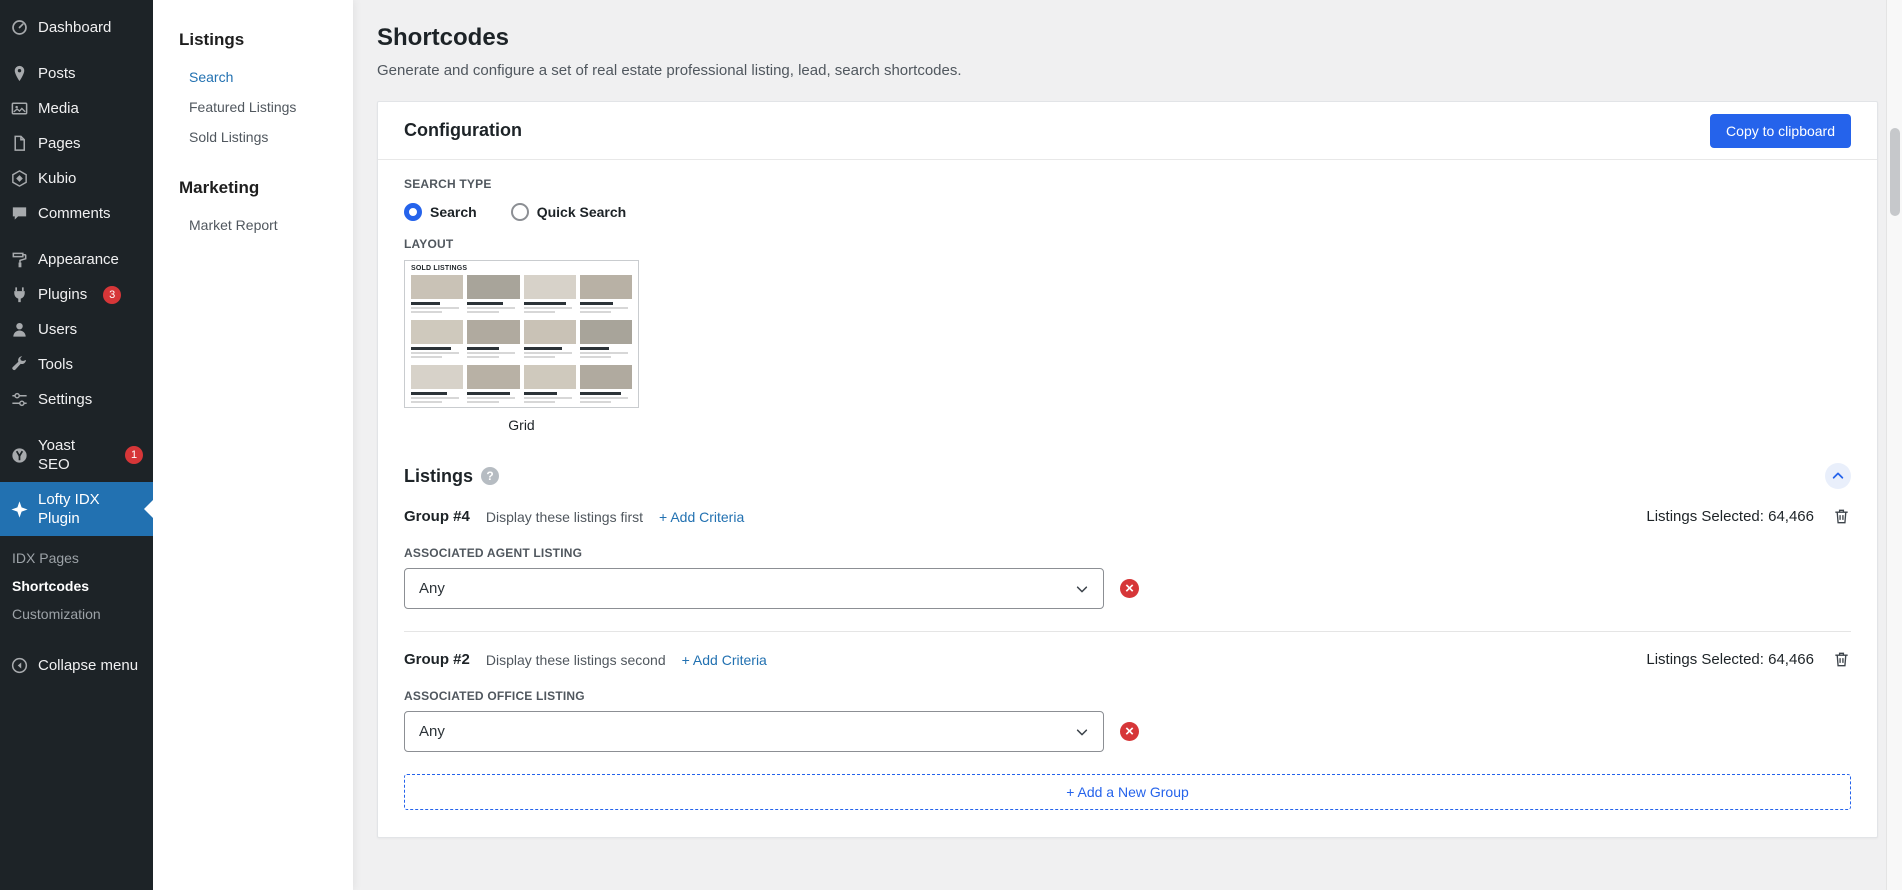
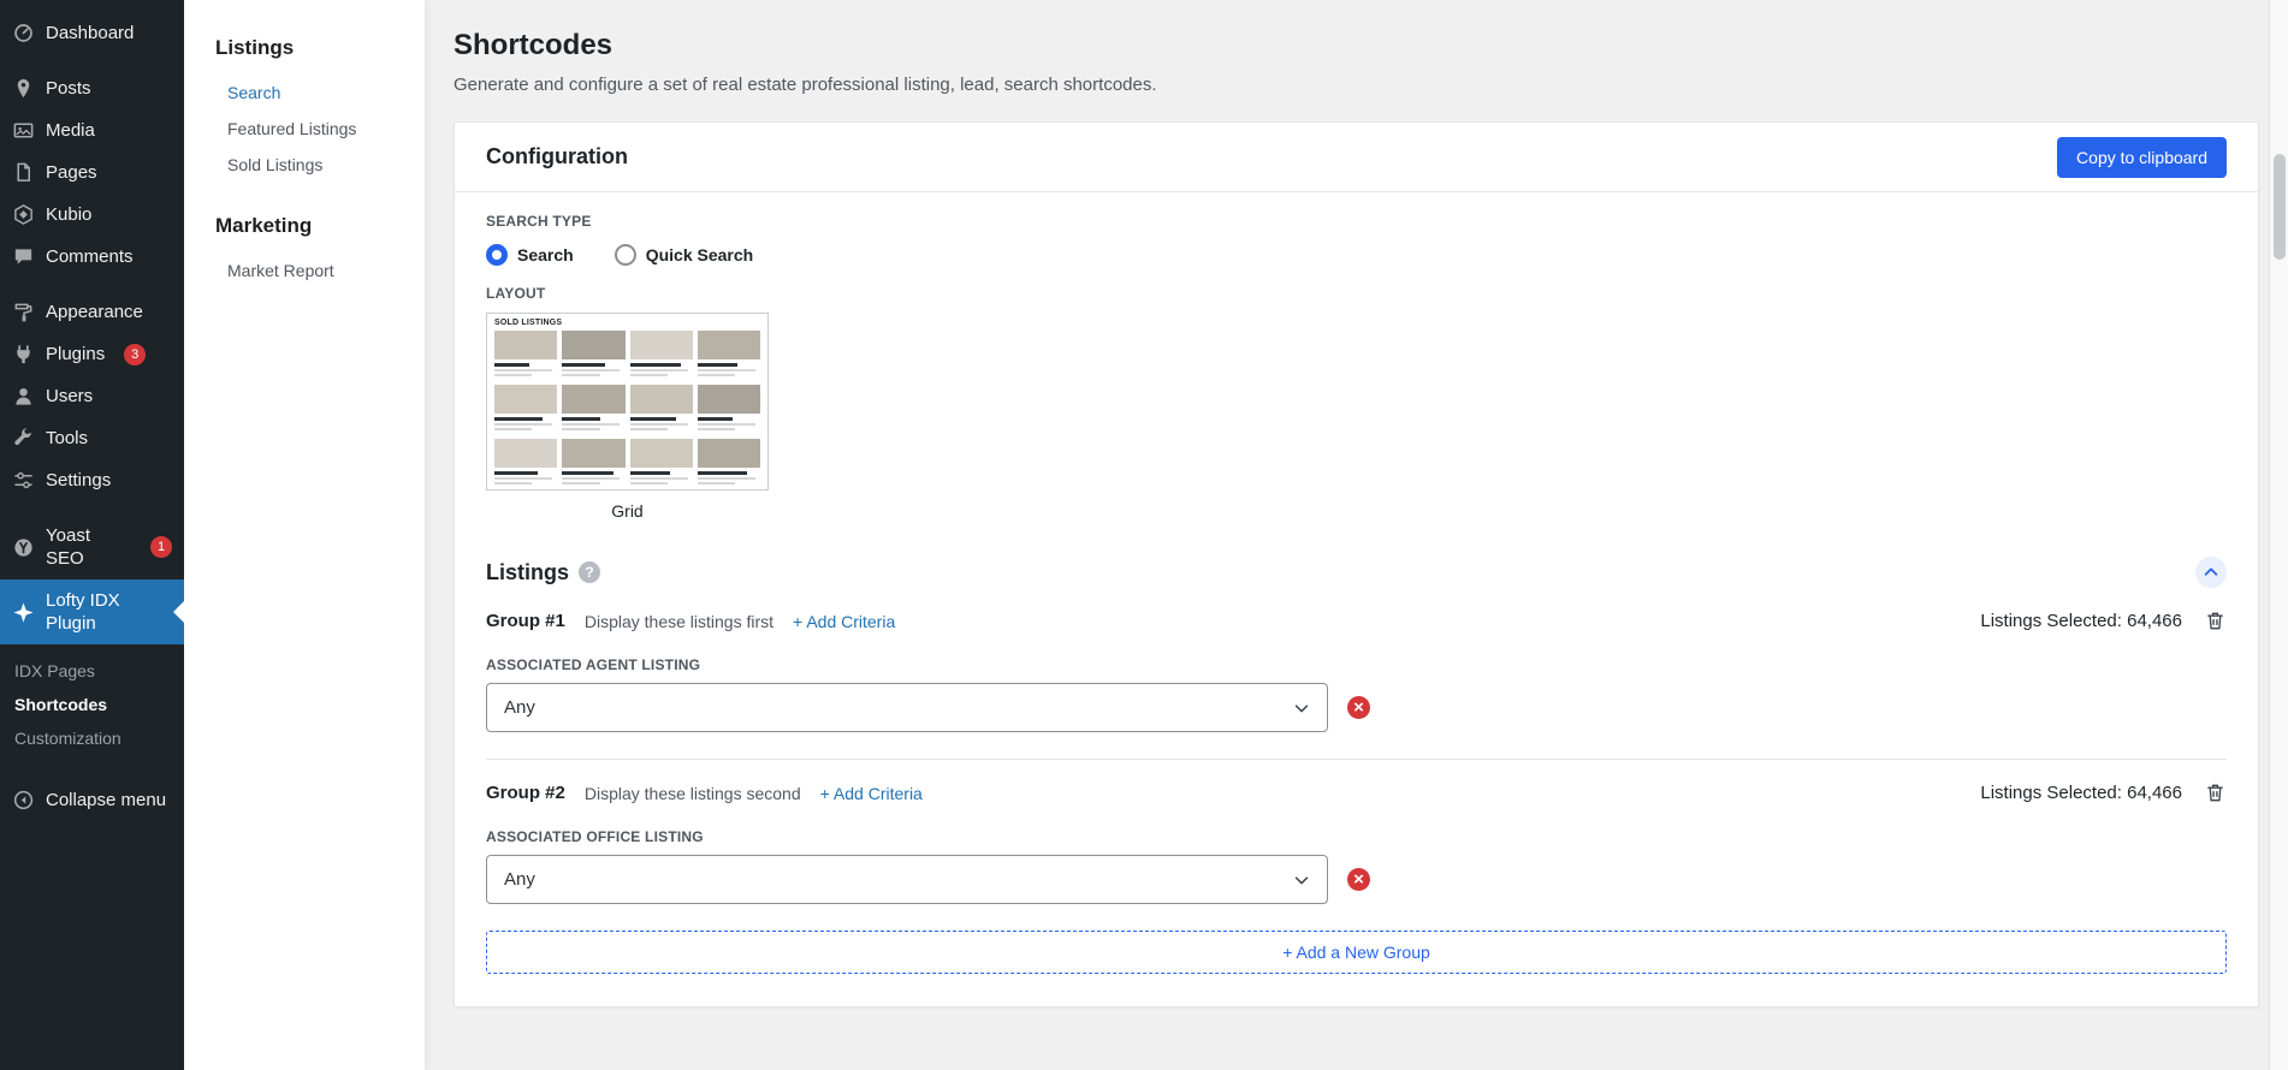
  Dashboard
  Posts
  Media
  Pages
  Kubio
  Comments
  Appearance
  Plugins
  3
  Users
  Tools
  Settings
  Yoast SEO
  1
  Lofty IDX Plugin
  IDX Pages
  Shortcodes
  Customization
  Collapse menu
  Listings
  Search
  Featured Listings
  Sold Listings
  Marketing
  Market Report
  Shortcodes
  Generate and configure a set of real estate professional listing, lead, search shortcodes.
  Configuration
  Copy to clipboard
  SEARCH TYPE
  Search
  Quick Search
  LAYOUT
  Grid
  Listings
  ?
- Group #4
+ Group #1
  Display these listings first
  + Add Criteria
  Listings Selected: 64,466
  ASSOCIATED AGENT LISTING
  Any
  ×
  Group #2
  Display these listings second
  + Add Criteria
  Listings Selected: 64,466
  ASSOCIATED OFFICE LISTING
  Any
  ×
  + Add a New Group
